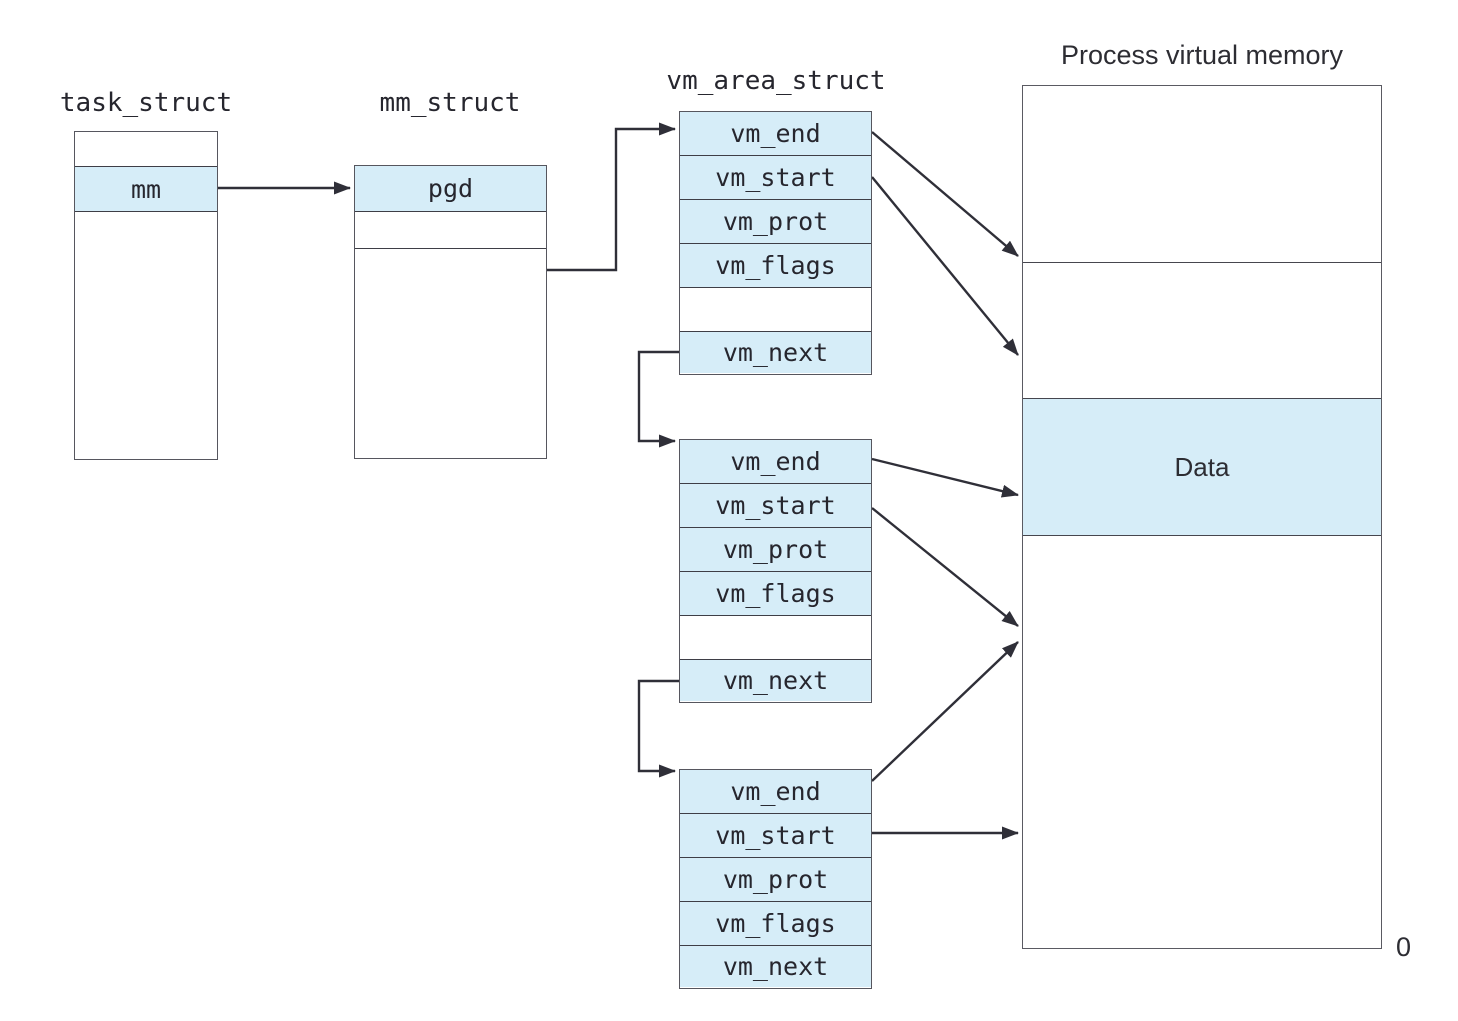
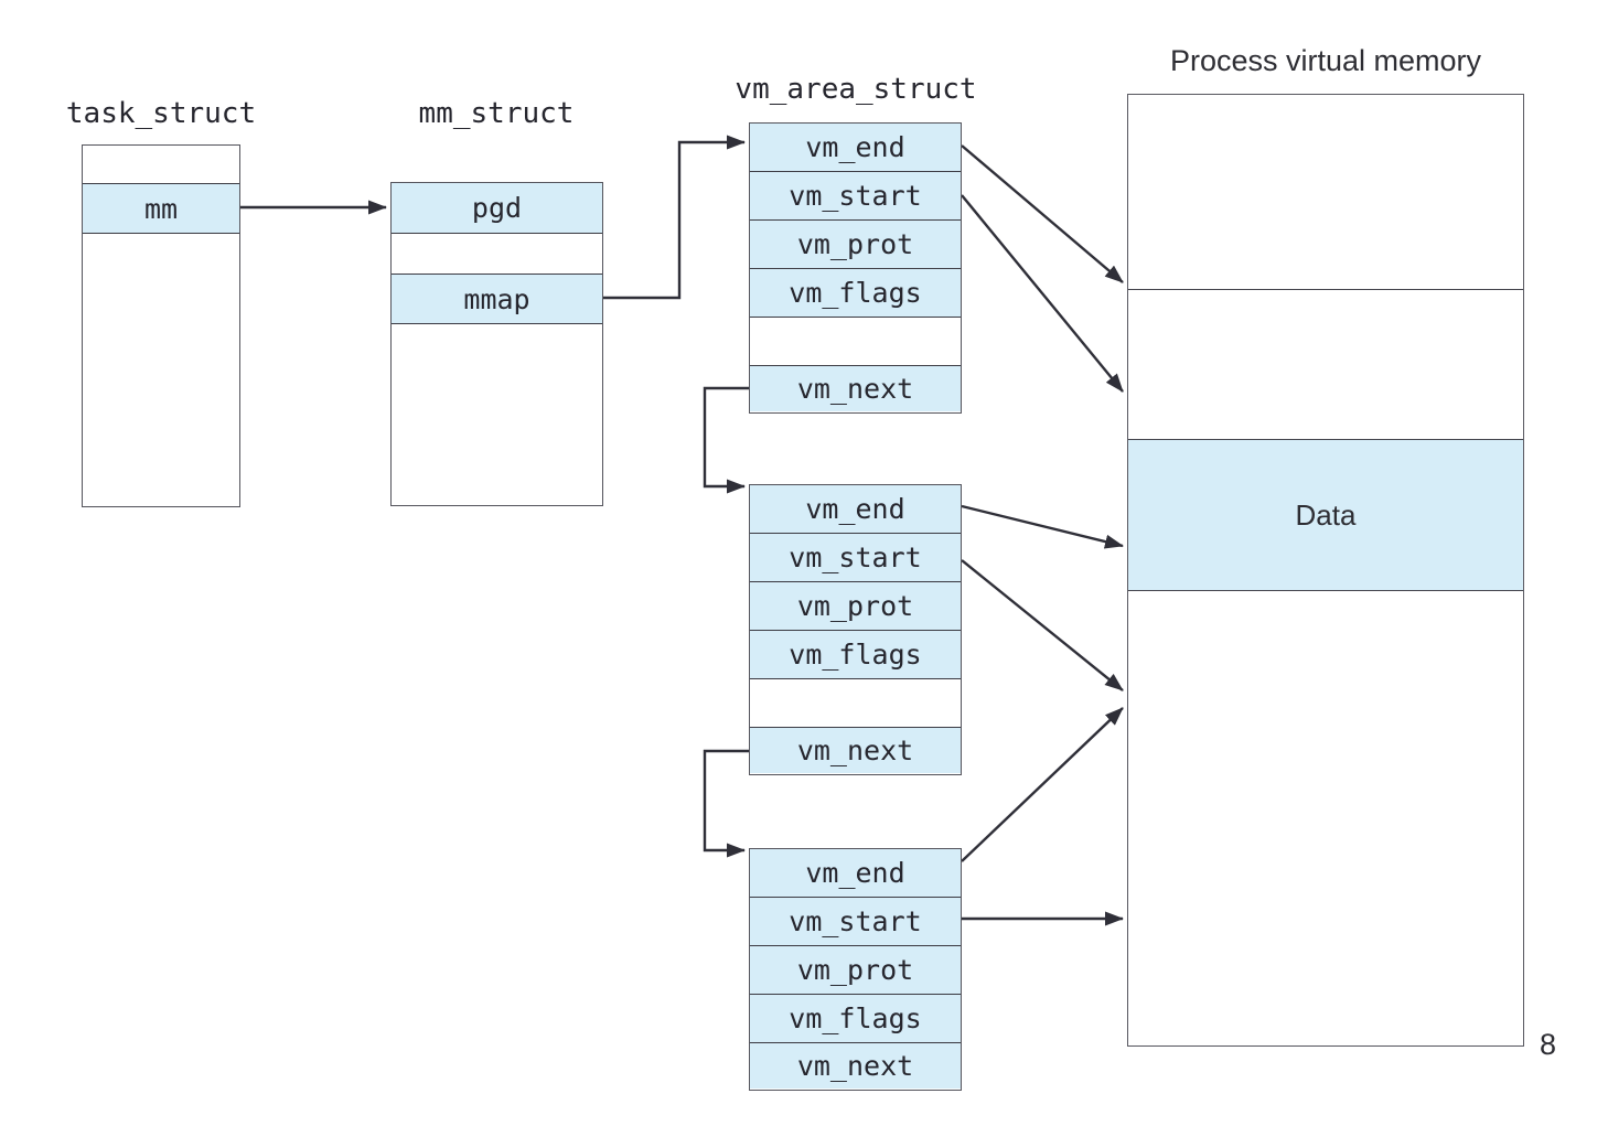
  task_struct
  mm_struct
  vm_area_struct
  Process virtual memory
  mm
  pgd
+ mmap
  vm_end
  vm_start
  vm_prot
  vm_flags
  vm_next
  vm_end
  vm_start
  vm_prot
  vm_flags
  vm_next
  vm_end
  vm_start
  vm_prot
  vm_flags
  vm_next
  Data
- 0
+ 8
